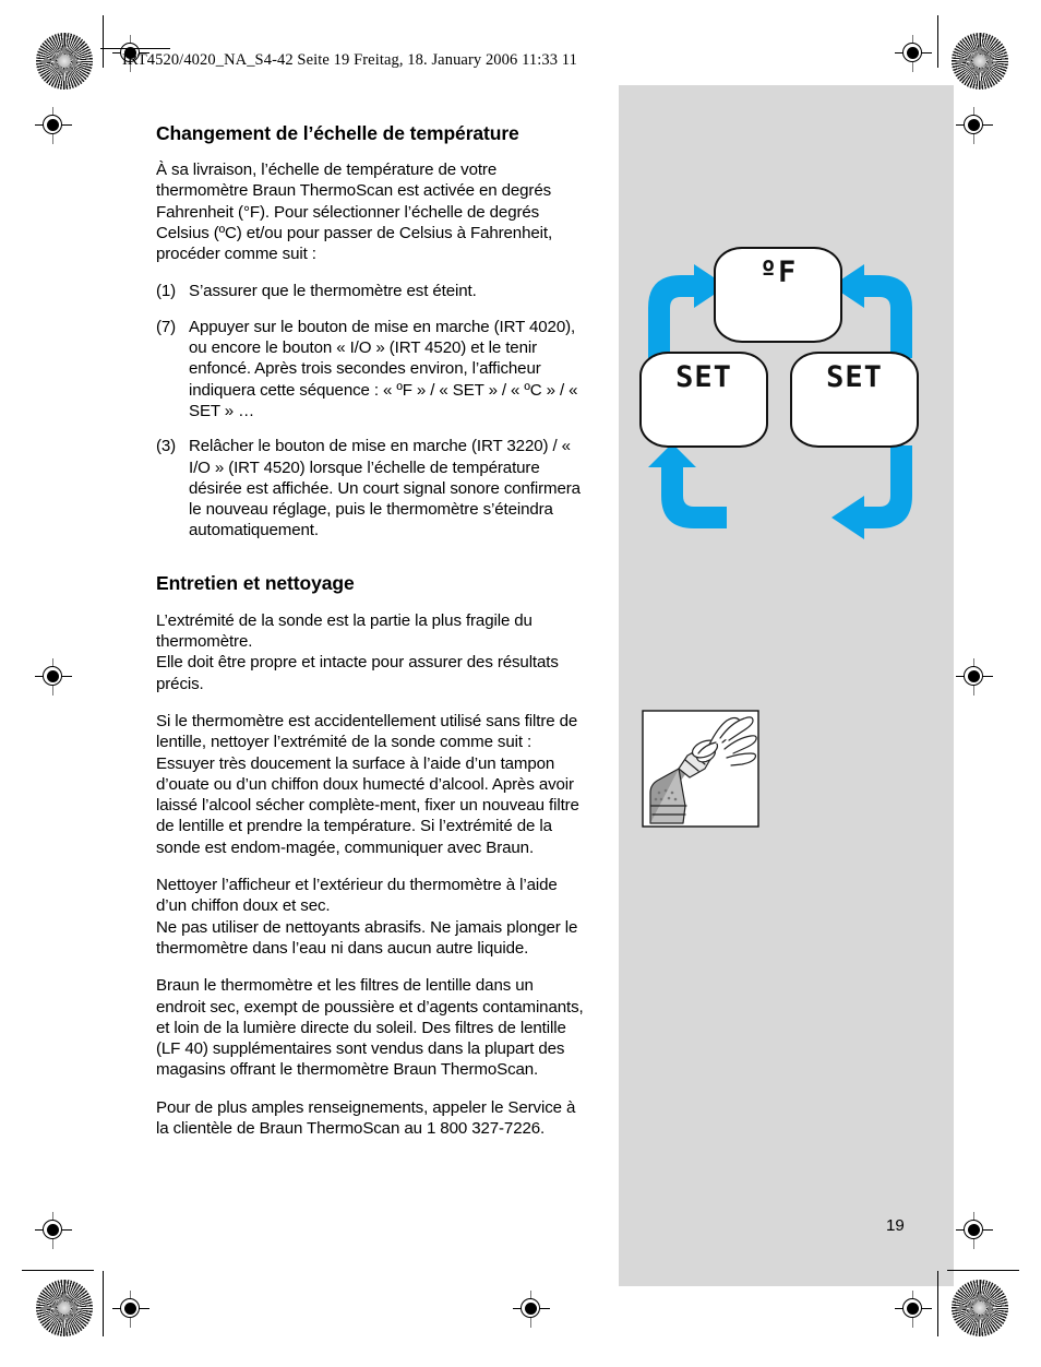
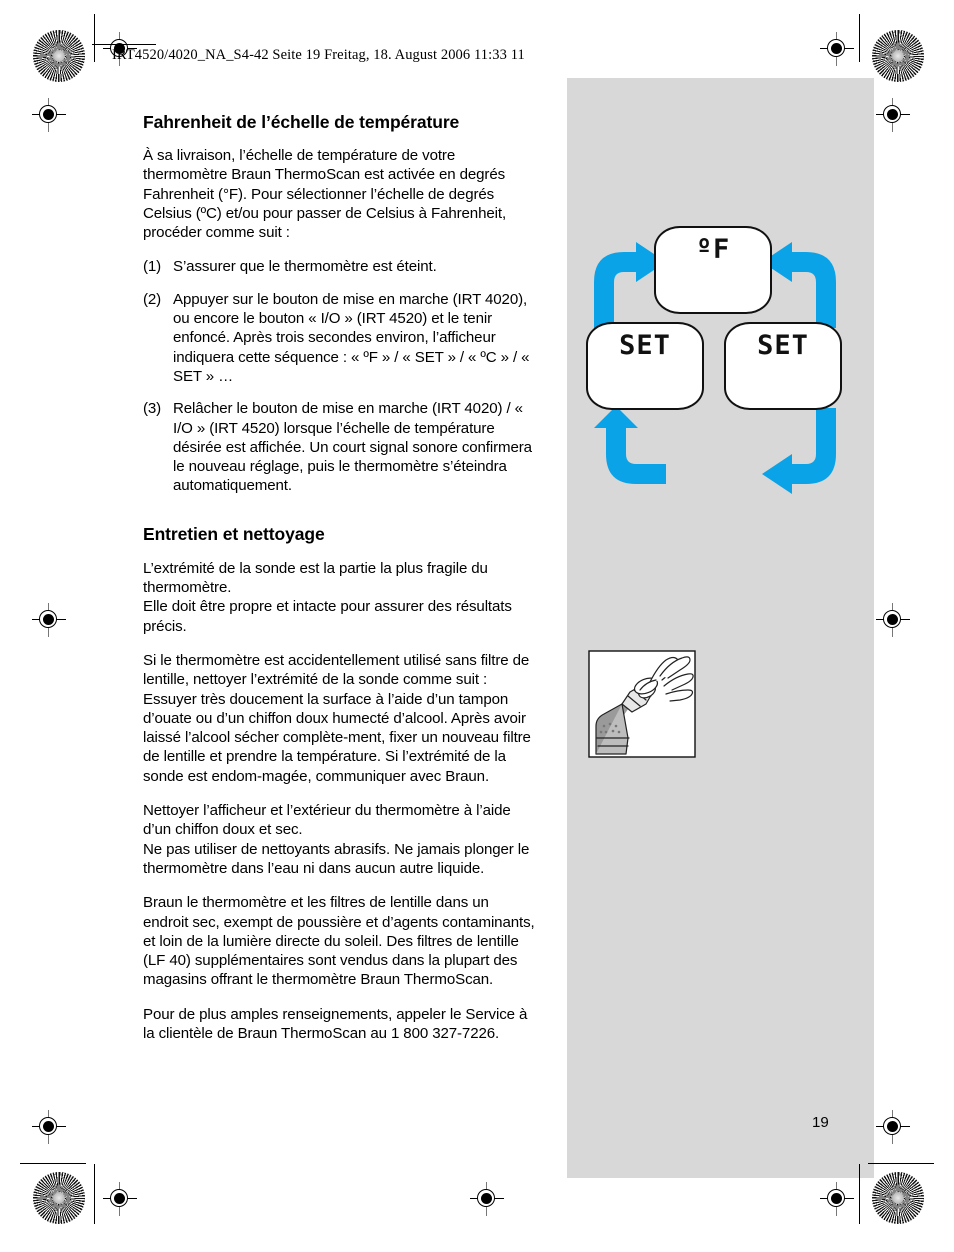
- IRT4520/4020_NA_S4-42 Seite 19 Freitag, 18. January 2006 11:33 11
+ IRT4520/4020_NA_S4-42 Seite 19 Freitag, 18. August 2006 11:33 11
- Changement de l’échelle de température
+ Fahrenheit de l’échelle de température
  À sa livraison, l’échelle de température de votre thermomètre Braun ThermoScan est activée en degrés Fahrenheit (°F). Pour sélectionner l’échelle de degrés Celsius (ºC) et/ou pour passer de Celsius à Fahrenheit, procéder comme suit :
  (1)
  S’assurer que le thermomètre est éteint.
- (7)
+ (2)
  Appuyer sur le bouton de mise en marche (IRT 4020), ou encore le bouton « I/O » (IRT 4520) et le tenir enfoncé. Après trois secondes environ, l’afficheur indiquera cette séquence : « ºF » / « SET » / « ºC » / « SET » …
  (3)
- Relâcher le bouton de mise en marche (IRT 3220) / « I/O » (IRT 4520) lorsque l’échelle de température désirée est affichée. Un court signal sonore confirmera le nouveau réglage, puis le thermomètre s’éteindra automatiquement.
+ Relâcher le bouton de mise en marche (IRT 4020) / « I/O » (IRT 4520) lorsque l’échelle de température désirée est affichée. Un court signal sonore confirmera le nouveau réglage, puis le thermomètre s’éteindra automatiquement.
  Entretien et nettoyage
  L’extrémité de la sonde est la partie la plus fragile du thermomètre.
  Elle doit être propre et intacte pour assurer des résultats précis.
  Si le thermomètre est accidentellement utilisé sans filtre de lentille, nettoyer l’extrémité de la sonde comme suit :
  Essuyer très doucement la surface à l’aide d’un tampon d’ouate ou d’un chiffon doux humecté d’alcool. Après avoir laissé l’alcool sécher complète-ment, fixer un nouveau filtre de lentille et prendre la température. Si l’extrémité de la sonde est endom-magée, communiquer avec Braun.
  Nettoyer l’afficheur et l’extérieur du thermomètre à l’aide d’un chiffon doux et sec.
  Ne pas utiliser de nettoyants abrasifs. Ne jamais plonger le thermomètre dans l’eau ni dans aucun autre liquide.
  Braun le thermomètre et les filtres de lentille dans un endroit sec, exempt de poussière et d’agents contaminants, et loin de la lumière directe du soleil. Des filtres de lentille (LF 40) supplémentaires sont vendus dans la plupart des magasins offrant le thermomètre Braun ThermoScan.
  Pour de plus amples renseignements, appeler le Service à la clientèle de Braun ThermoScan au 1 800 327-7226.
  ºF
  SET
  SET
  19
